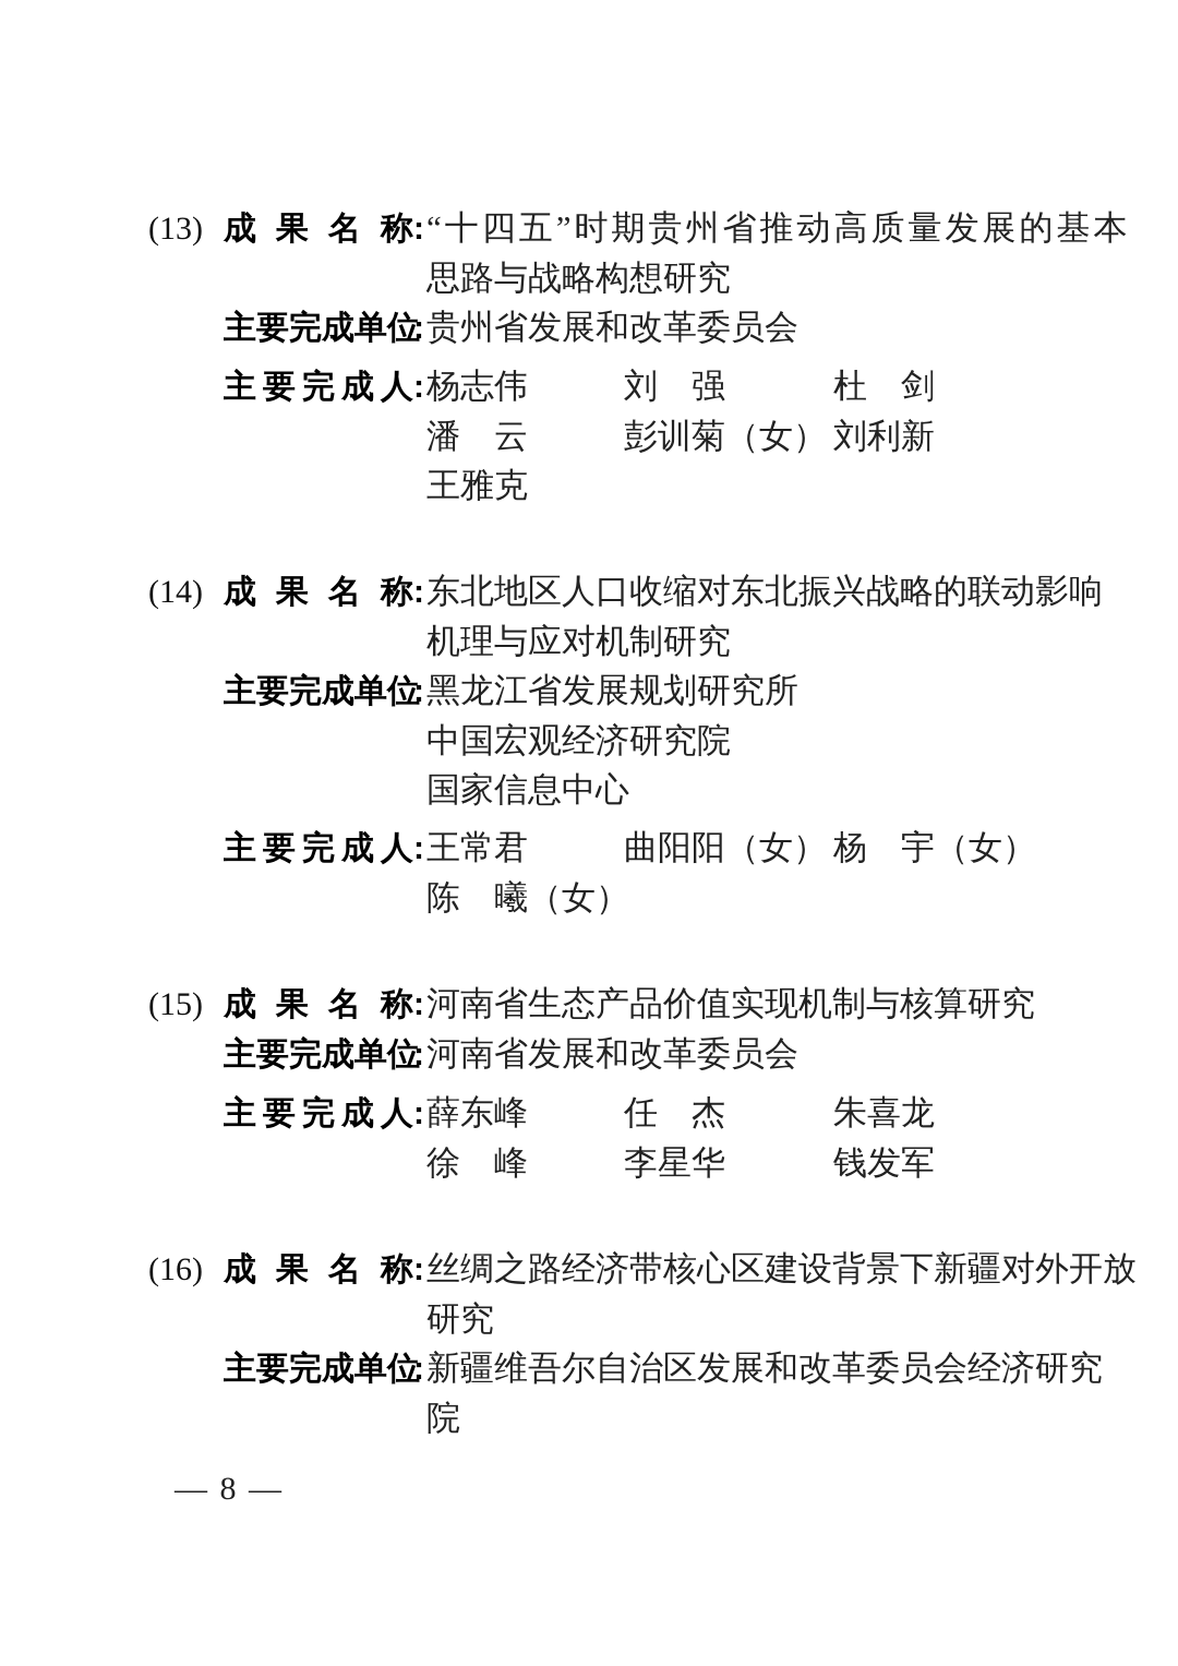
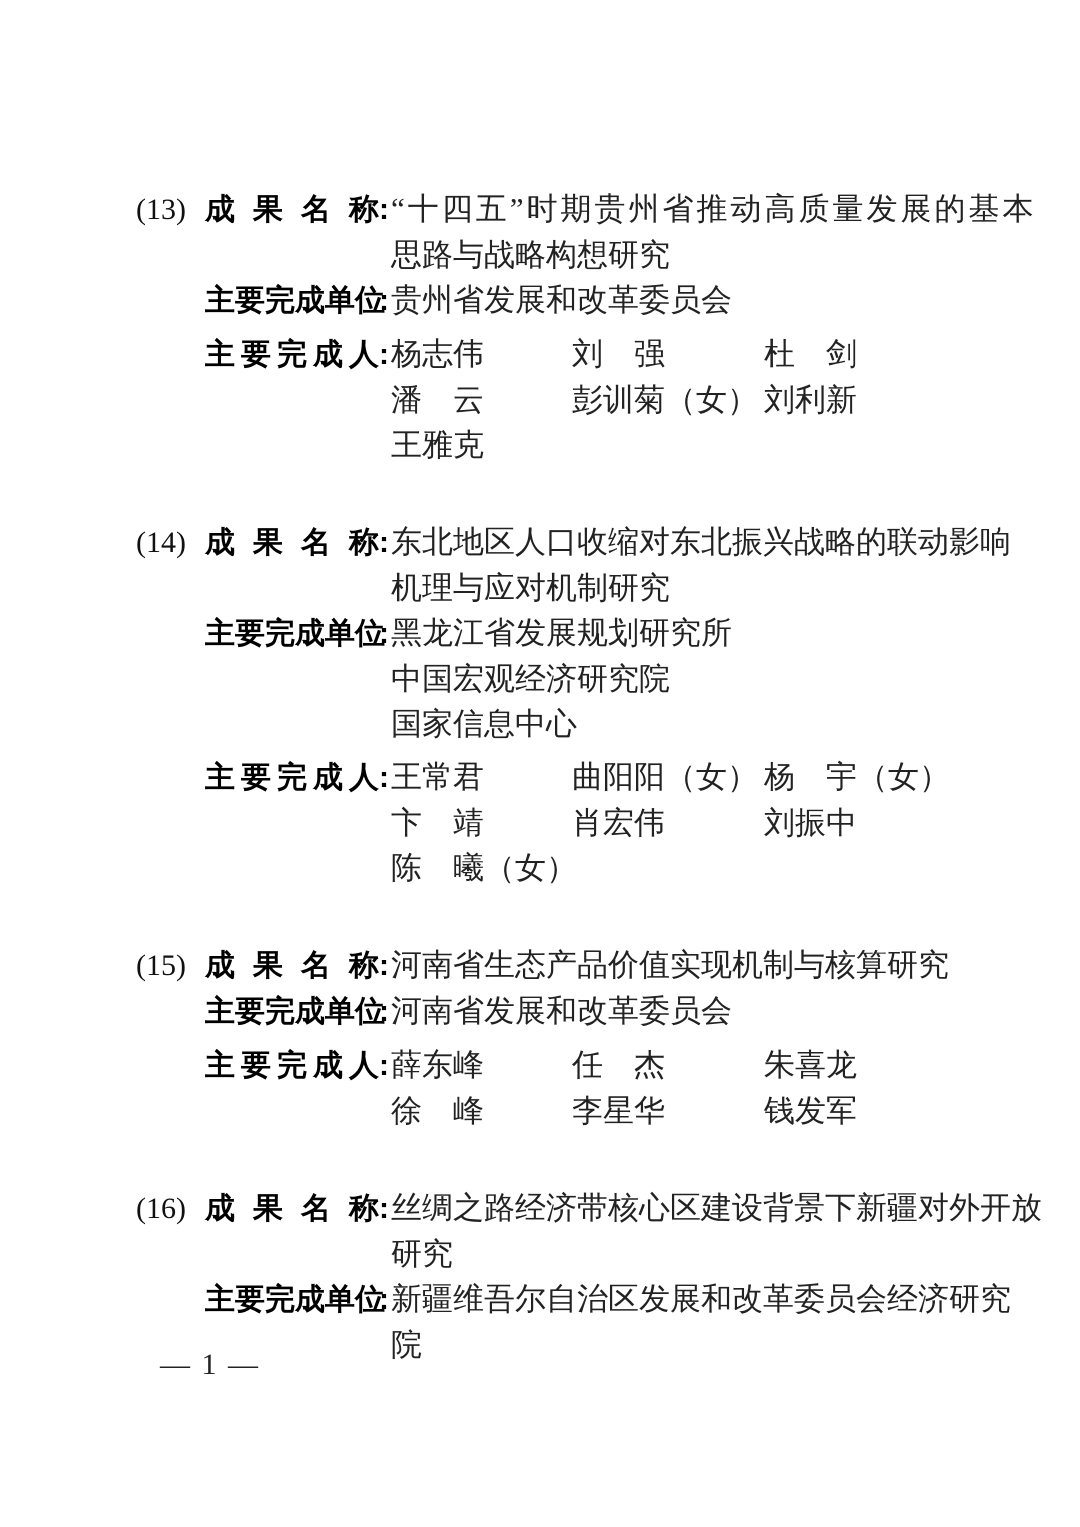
  (13) 成果名称:“十四五”时期贵州省推动高质量发展的基本
  思路与战略构想研究
  主要完成单位:贵州省发展和改革委员会
  主要完成人:
  杨志伟
  刘 强
  杜 剑
  潘 云
  彭训菊（女）
  刘利新
  王雅克
  (14) 成果名称:东北地区人口收缩对东北振兴战略的联动影响
  机理与应对机制研究
  主要完成单位:黑龙江省发展规划研究所
  中国宏观经济研究院
  国家信息中心
  主要完成人:
  王常君
  曲阳阳（女）
  杨 宇（女）
+ 卞 靖
+ 肖宏伟
+ 刘振中
  陈 曦（女）
  (15) 成果名称:河南省生态产品价值实现机制与核算研究
  主要完成单位:河南省发展和改革委员会
  主要完成人:
  薛东峰
  任 杰
  朱喜龙
  徐 峰
  李星华
  钱发军
  (16) 成果名称:丝绸之路经济带核心区建设背景下新疆对外开放
  研究
  主要完成单位:新疆维吾尔自治区发展和改革委员会经济研究
  院
- — 8 —
+ — 1 —
